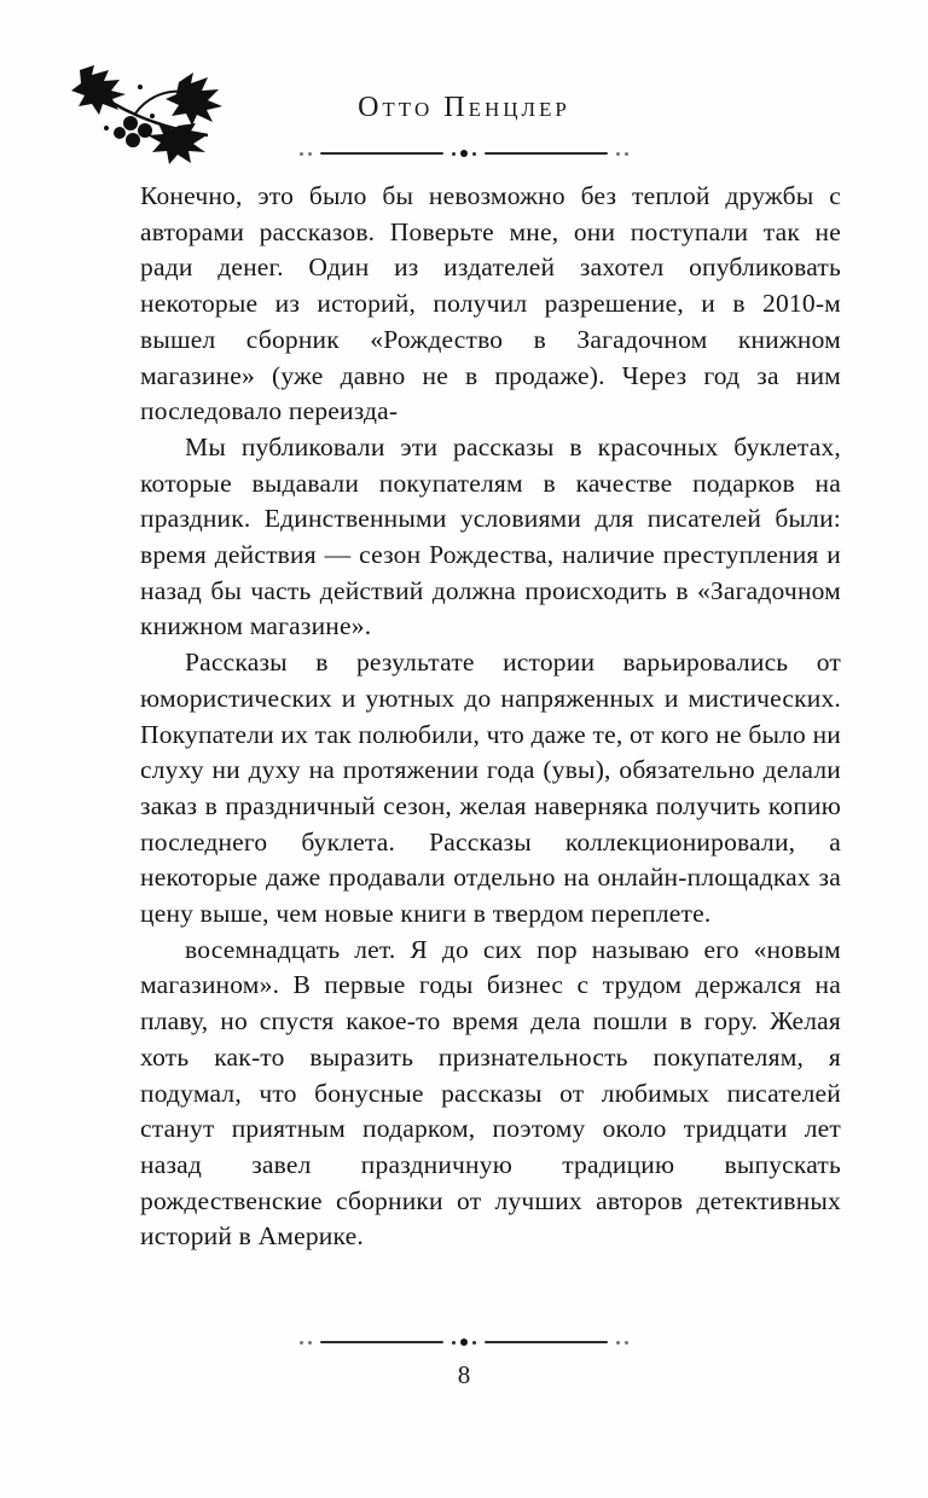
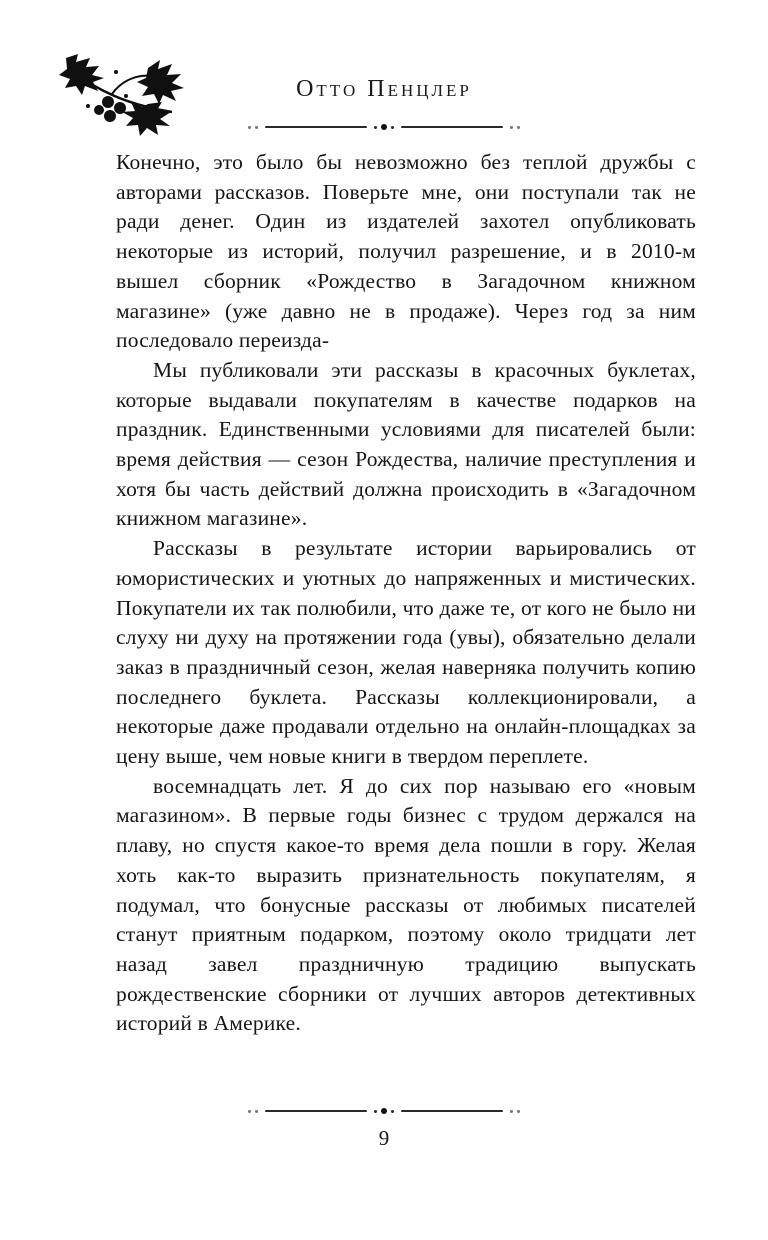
  Отто Пенцлер
  Конечно, это было бы невозможно без теплой дружбы с авторами рассказов. Поверьте мне, они поступали так не ради денег. Один из издателей захотел опубликовать некоторые из историй, получил разрешение, и в 2010-м вышел сборник «Рождество в Загадочном книжном магазине» (уже давно не в продаже). Через год за ним последовало переизда-
- Мы публиковали эти рассказы в красочных буклетах, которые выдавали покупателям в качестве подарков на праздник. Единственными условиями для писателей были: время действия — сезон Рождества, наличие преступления и назад бы часть действий должна происходить в «Загадочном книжном магазине».
+ Мы публиковали эти рассказы в красочных буклетах, которые выдавали покупателям в качестве подарков на праздник. Единственными условиями для писателей были: время действия — сезон Рождества, наличие преступления и хотя бы часть действий должна происходить в «Загадочном книжном магазине».
  Рассказы в результате истории варьировались от юмористических и уютных до напряженных и мистических. Покупатели их так полюбили, что даже те, от кого не было ни слуху ни духу на протяжении года (увы), обязательно делали заказ в праздничный сезон, желая наверняка получить копию последнего буклета. Рассказы коллекционировали, а некоторые даже продавали отдельно на онлайн-площадках за цену выше, чем новые книги в твердом переплете.
  восемнадцать лет. Я до сих пор называю его «новым магазином». В первые годы бизнес с трудом держался на плаву, но спустя какое-то время дела пошли в гору. Желая хоть как-то выразить признательность покупателям, я подумал, что бонусные рассказы от любимых писателей станут приятным подарком, поэтому около тридцати лет назад завел праздничную традицию выпускать рождественские сборники от лучших авторов детективных историй в Америке.
- 8
+ 9
